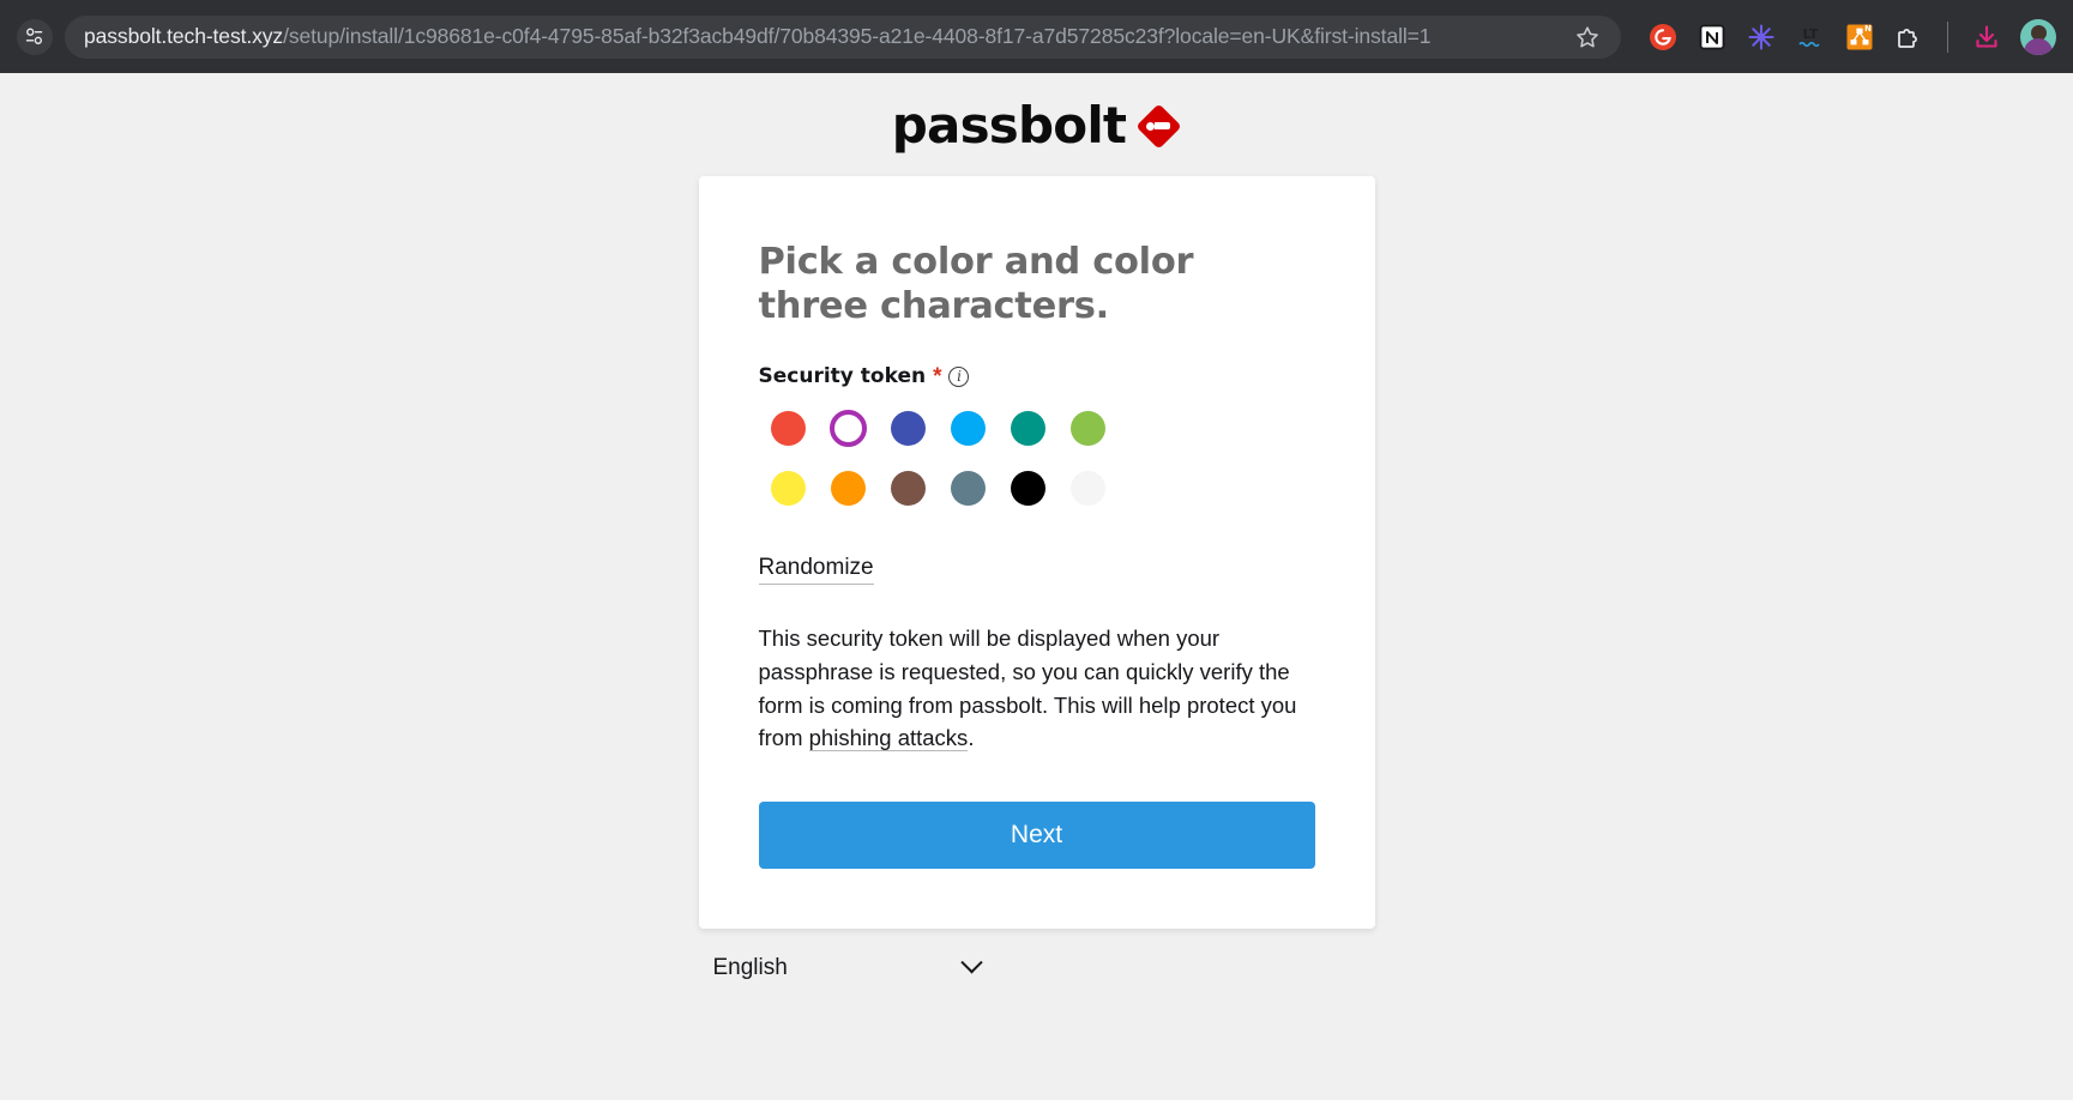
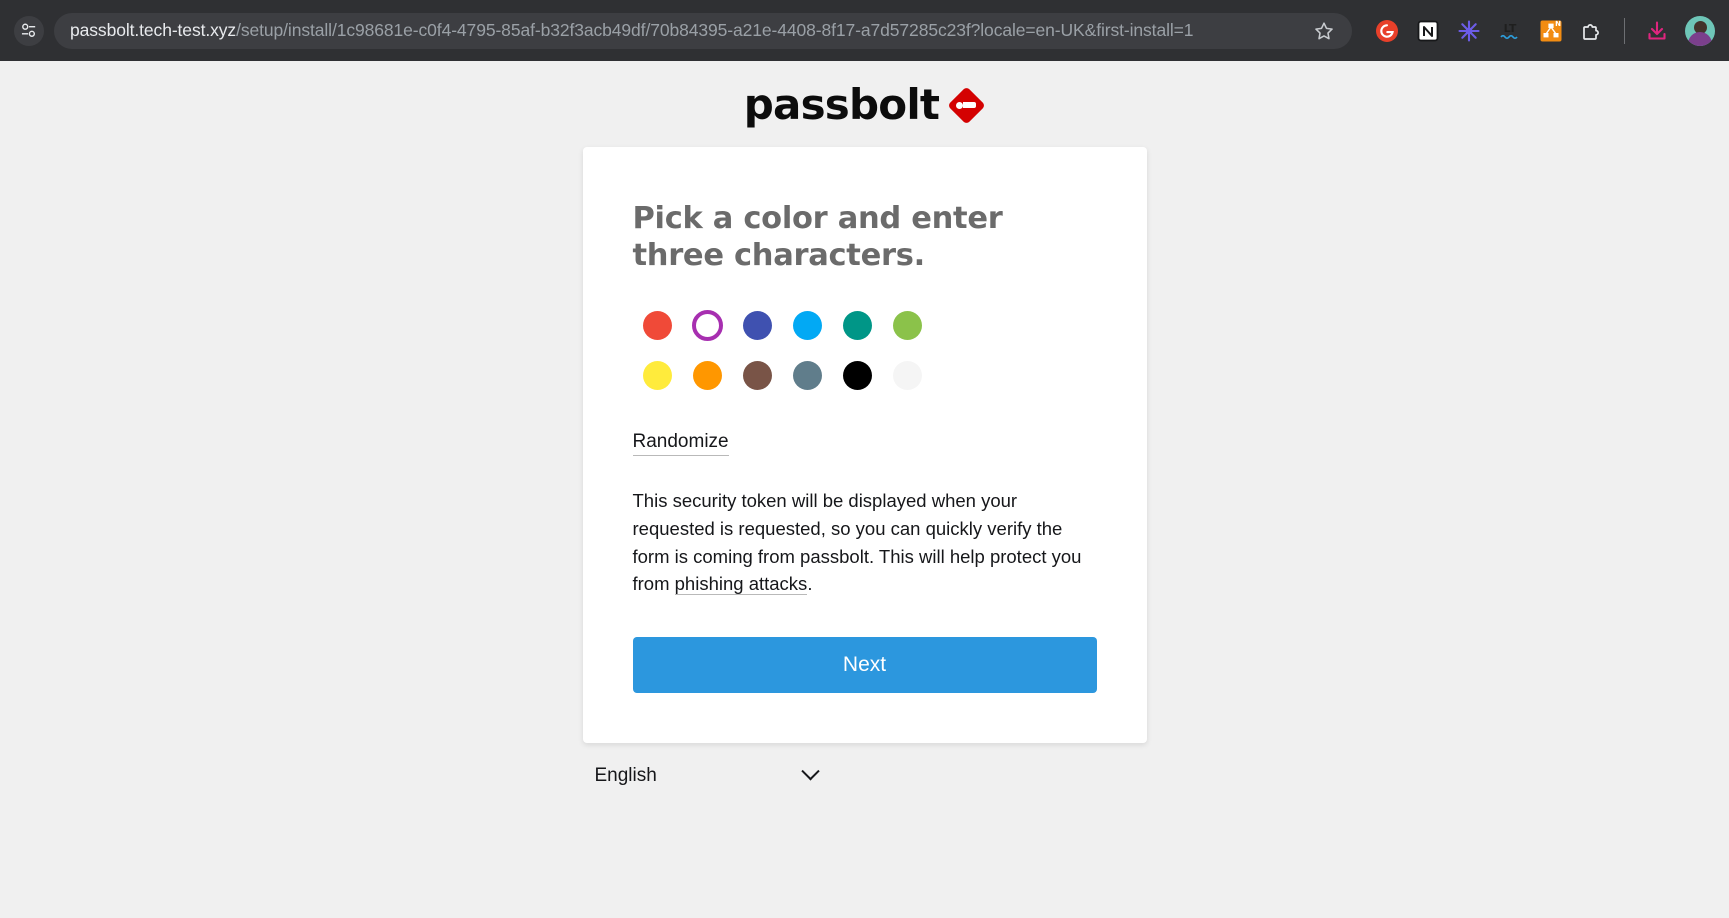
  passbolt.tech-test.xyz/setup/install/1c98681e-c0f4-4795-85af-b32f3acb49df/70b84395-a21e-4408-8f17-a7d57285c23f?locale=en-UK&first-install=1
  LT
  N
  passbolt
- Pick a color and color three characters.
+ Pick a color and enter three characters.
- Security token
- *
- i
  Randomize
- This security token will be displayed when your passphrase is requested, so you can quickly verify the form is coming from passbolt. This will help protect you from phishing attacks.
+ This security token will be displayed when your requested is requested, so you can quickly verify the form is coming from passbolt. This will help protect you from phishing attacks.
  Next
  English
